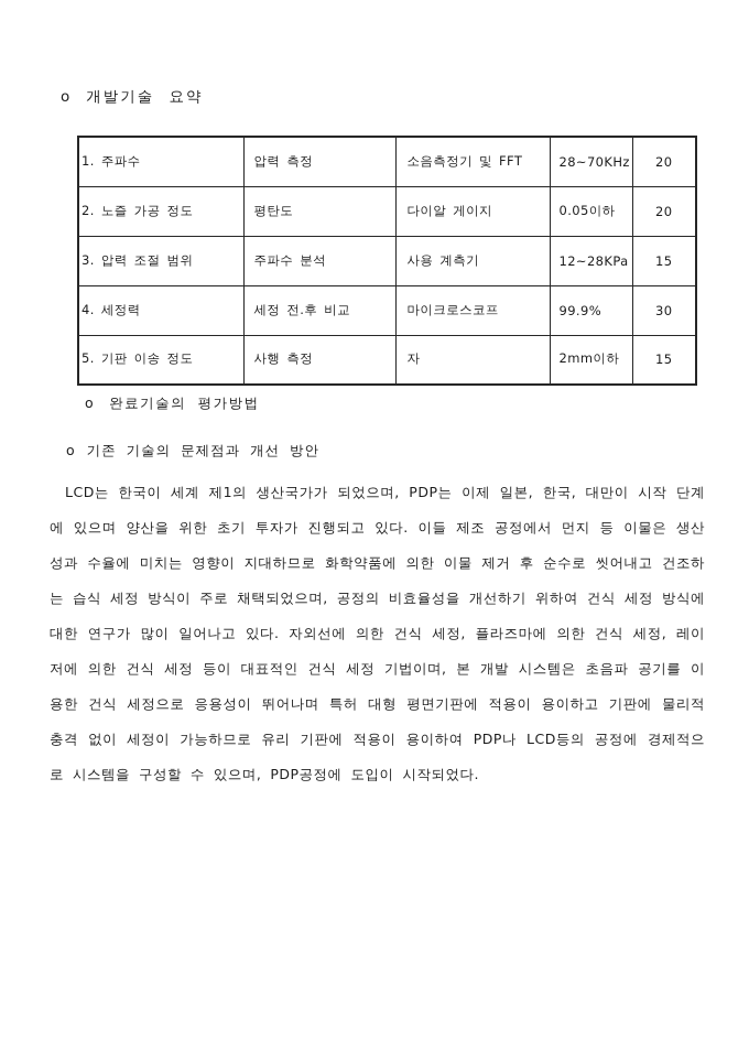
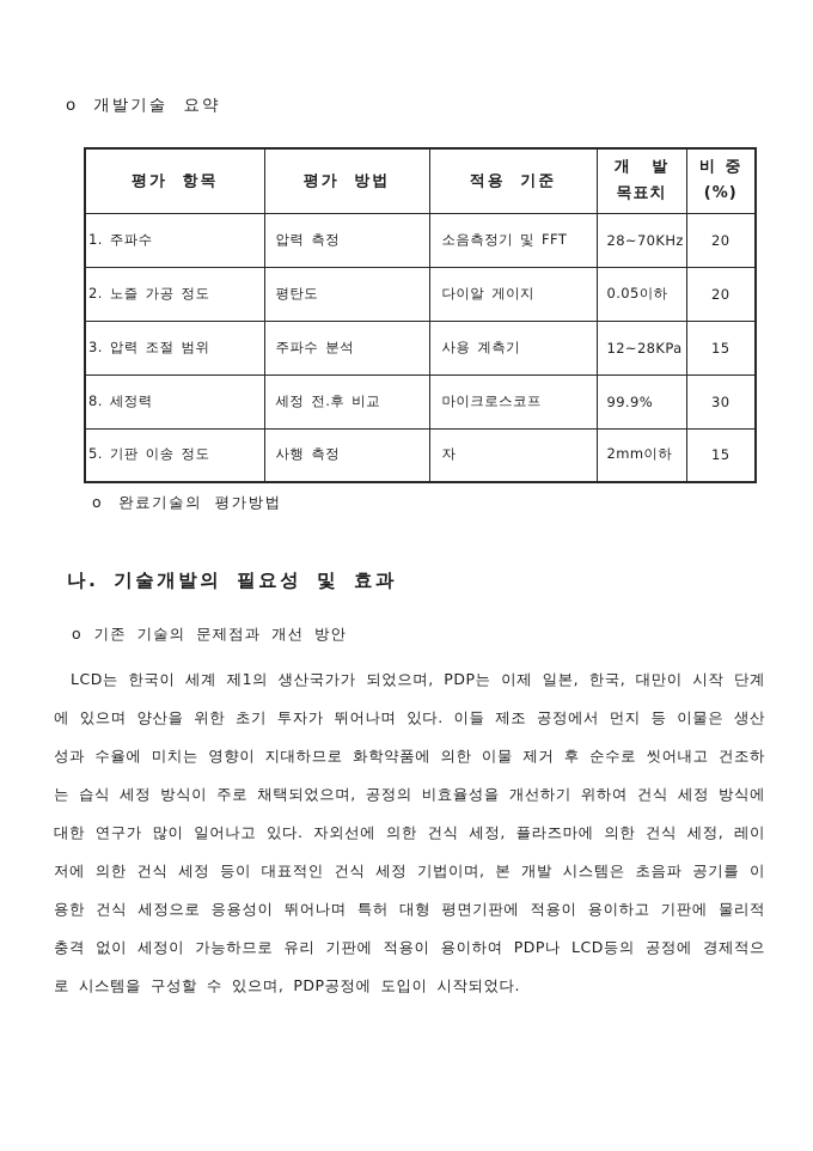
  o
  개발기술 요약
+ 평가 항목	평가 방법	적용 기준	개 발 목표치	비 중 (%)
  1. 주파수	압력 측정	소음측정기 및 FFT	28~70KHz	20
  2. 노즐 가공 정도	평탄도	다이알 게이지	0.05이하	20
  3. 압력 조절 범위	주파수 분석	사용 계측기	12~28KPa	15
- 4. 세정력	세정 전.후 비교	마이크로스코프	99.9%	30
+ 8. 세정력	세정 전.후 비교	마이크로스코프	99.9%	30
  5. 기판 이송 정도	사행 측정	자	2mm이하	15
  o
  완료기술의 평가방법
+ 나. 기술개발의 필요성 및 효과
  o
  기존 기술의 문제점과 개선 방안
- LCD는 한국이 세계 제1의 생산국가가 되었으며, PDP는 이제 일본, 한국, 대만이 시작 단계에 있으며 양산을 위한 초기 투자가 진행되고 있다. 이들 제조 공정에서 먼지 등 이물은 생산성과 수율에 미치는 영향이 지대하므로 화학약품에 의한 이물 제거 후 순수로 씻어내고 건조하는 습식 세정 방식이 주로 채택되었으며, 공정의 비효율성을 개선하기 위하여 건식 세정 방식에 대한 연구가 많이 일어나고 있다. 자외선에 의한 건식 세정, 플라즈마에 의한 건식 세정, 레이저에 의한 건식 세정 등이 대표적인 건식 세정 기법이며, 본 개발 시스템은 초음파 공기를 이용한 건식 세정으로 응용성이 뛰어나며 특허 대형 평면기판에 적용이 용이하고 기판에 물리적 충격 없이 세정이 가능하므로 유리 기판에 적용이 용이하여 PDP나 LCD등의 공정에 경제적으로 시스템을 구성할 수 있으며, PDP공정에 도입이 시작되었다.
+ LCD는 한국이 세계 제1의 생산국가가 되었으며, PDP는 이제 일본, 한국, 대만이 시작 단계에 있으며 양산을 위한 초기 투자가 뛰어나며 있다. 이들 제조 공정에서 먼지 등 이물은 생산성과 수율에 미치는 영향이 지대하므로 화학약품에 의한 이물 제거 후 순수로 씻어내고 건조하는 습식 세정 방식이 주로 채택되었으며, 공정의 비효율성을 개선하기 위하여 건식 세정 방식에 대한 연구가 많이 일어나고 있다. 자외선에 의한 건식 세정, 플라즈마에 의한 건식 세정, 레이저에 의한 건식 세정 등이 대표적인 건식 세정 기법이며, 본 개발 시스템은 초음파 공기를 이용한 건식 세정으로 응용성이 뛰어나며 특허 대형 평면기판에 적용이 용이하고 기판에 물리적 충격 없이 세정이 가능하므로 유리 기판에 적용이 용이하여 PDP나 LCD등의 공정에 경제적으로 시스템을 구성할 수 있으며, PDP공정에 도입이 시작되었다.
